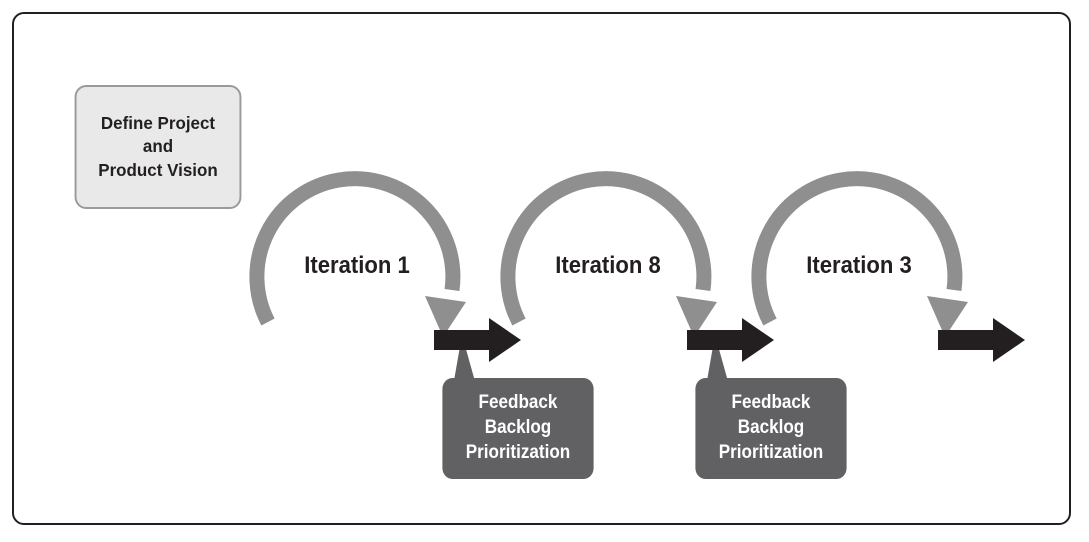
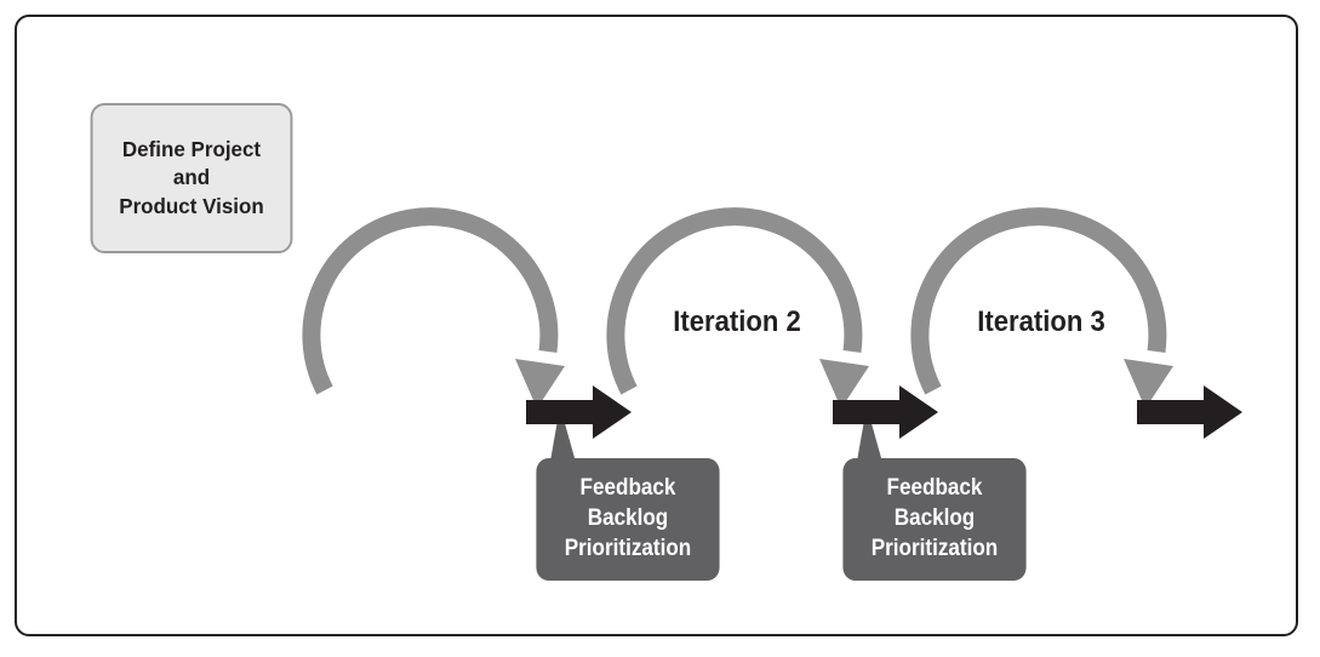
  Define Project
  and
  Product Vision
- Iteration 1
- Iteration 8
+ Iteration 2
  Iteration 3
  Feedback
  Backlog
  Prioritization
  Feedback
  Backlog
  Prioritization
